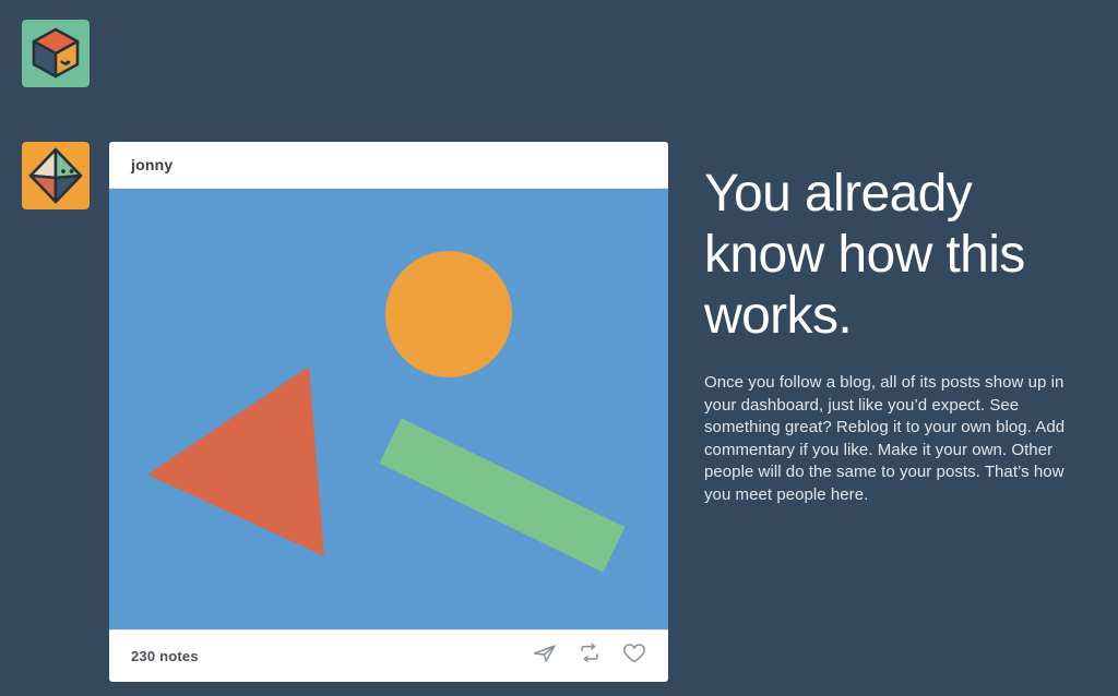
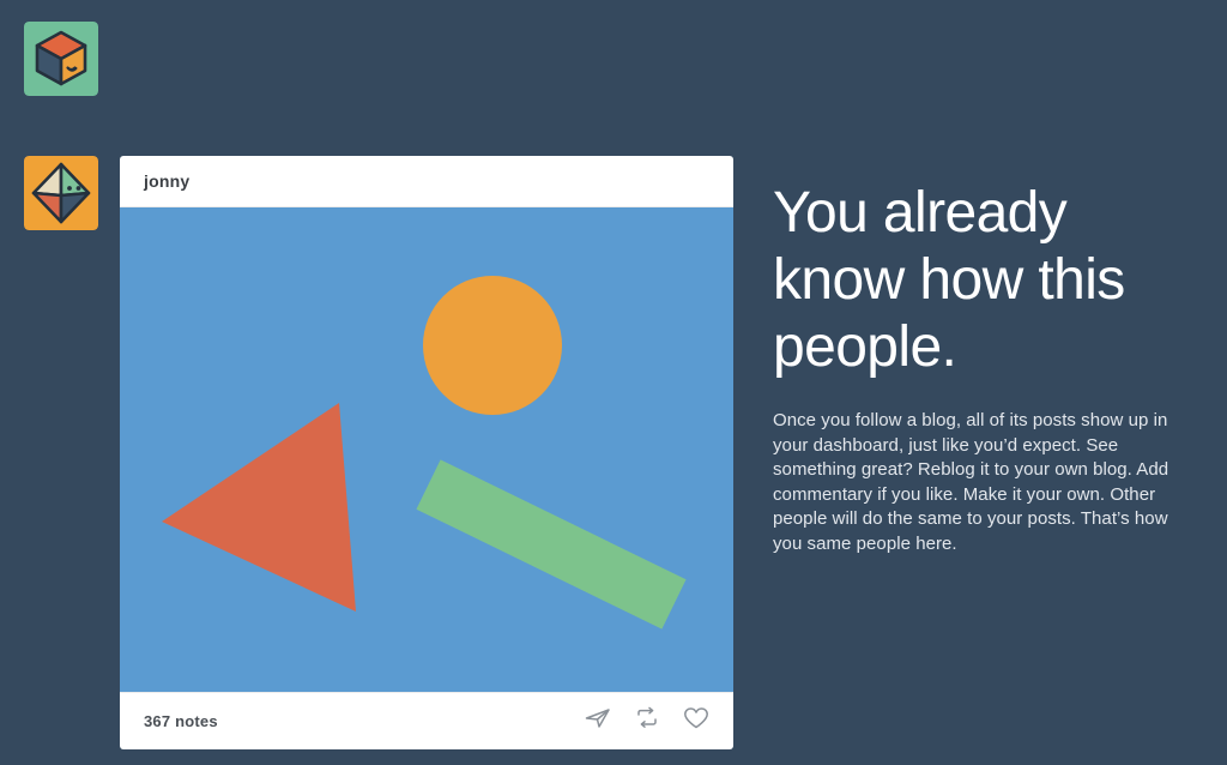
  jonny
- 230 notes
+ 367 notes
- You already know how this works.
+ You already know how this people.
- Once you follow a blog, all of its posts show up in your dashboard, just like you’d expect. See something great? Reblog it to your own blog. Add commentary if you like. Make it your own. Other people will do the same to your posts. That’s how you meet people here.
+ Once you follow a blog, all of its posts show up in your dashboard, just like you’d expect. See something great? Reblog it to your own blog. Add commentary if you like. Make it your own. Other people will do the same to your posts. That’s how you same people here.
